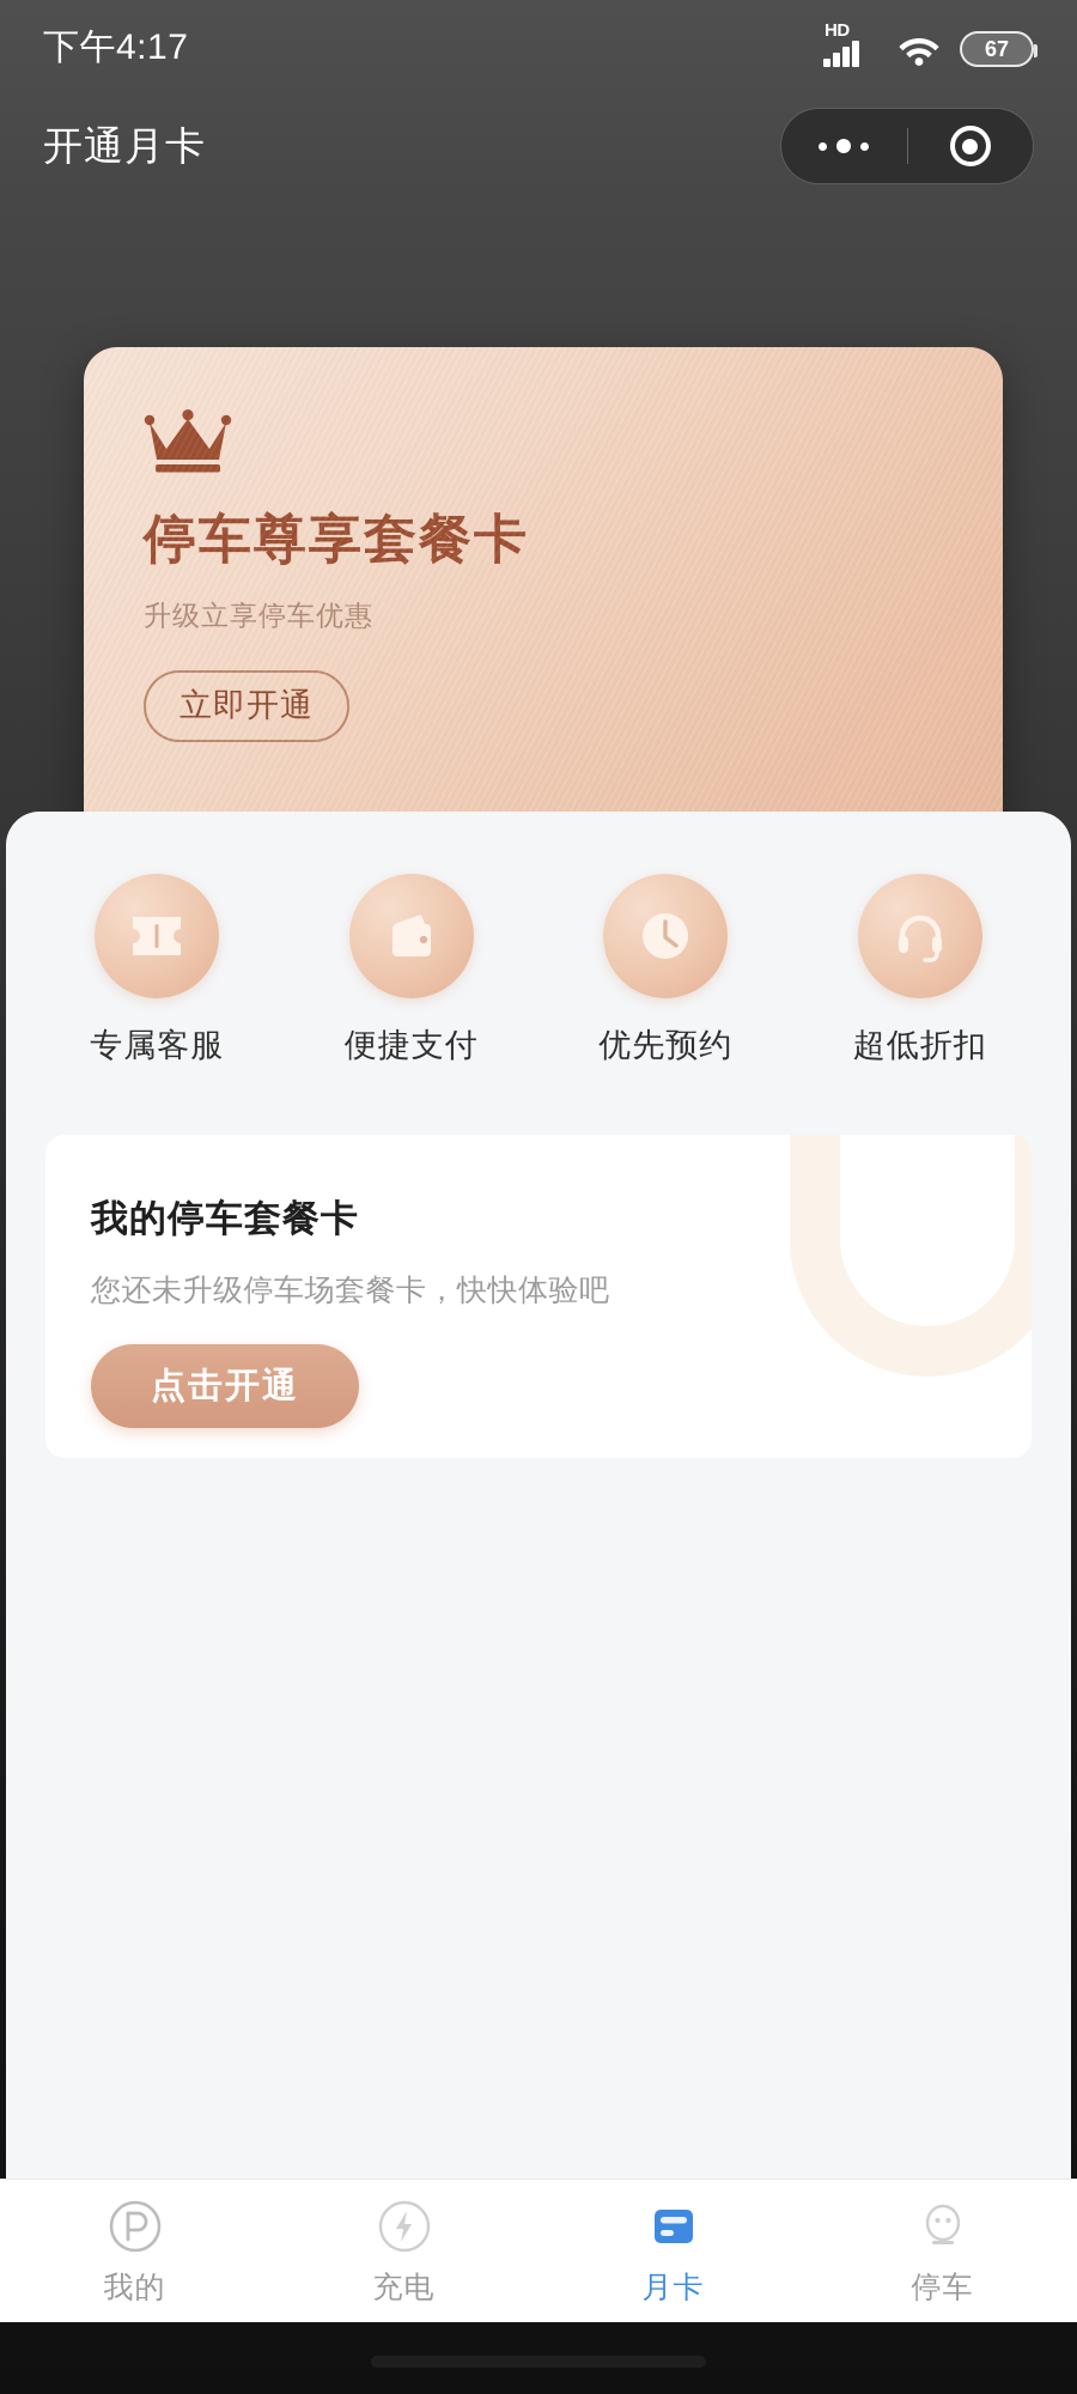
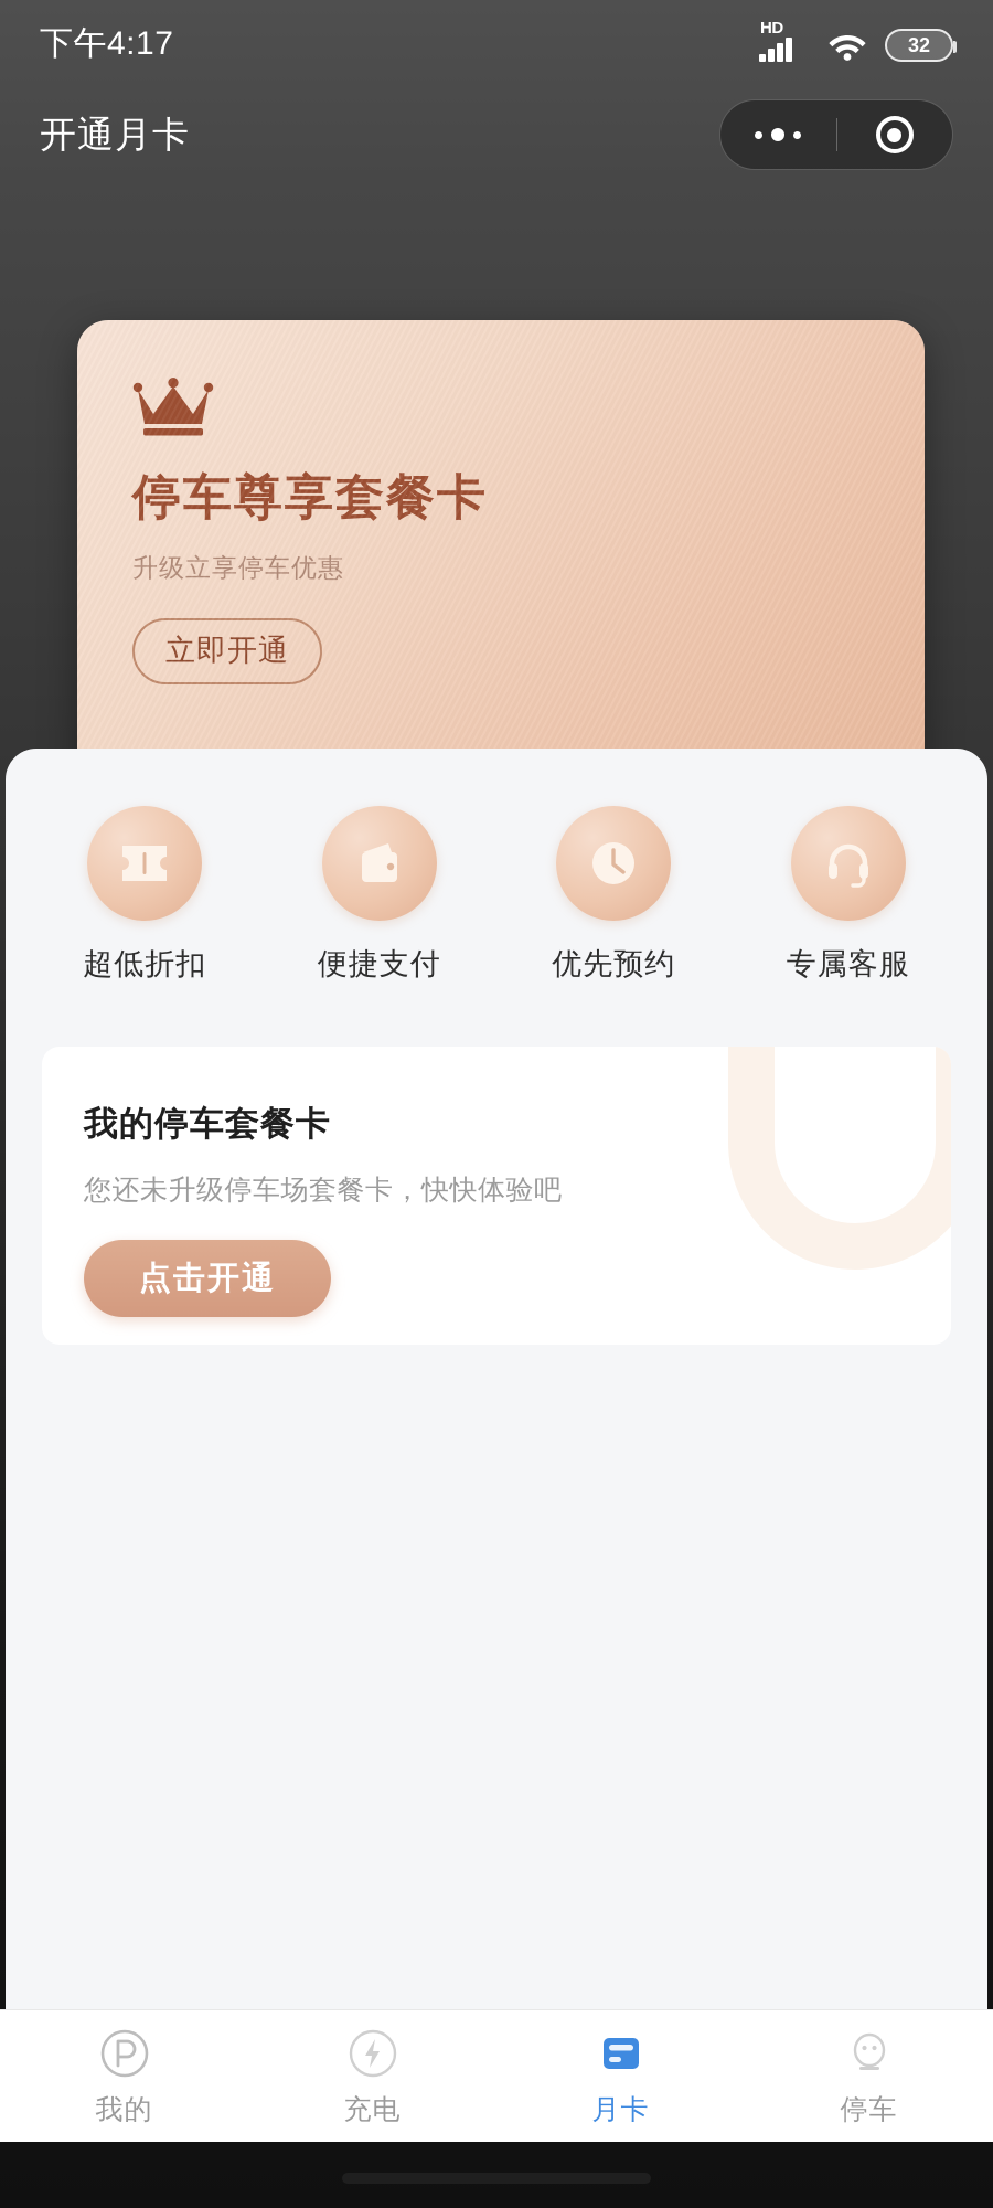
  下午4:17
  HD
- 67
+ 32
  开通月卡
- 专属客服
+ 超低折扣
  便捷支付
  优先预约
- 超低折扣
+ 专属客服
  我的停车套餐卡
  您还未升级停车场套餐卡，快快体验吧
  点击开通
  我的
  充电
  月卡
  停车
